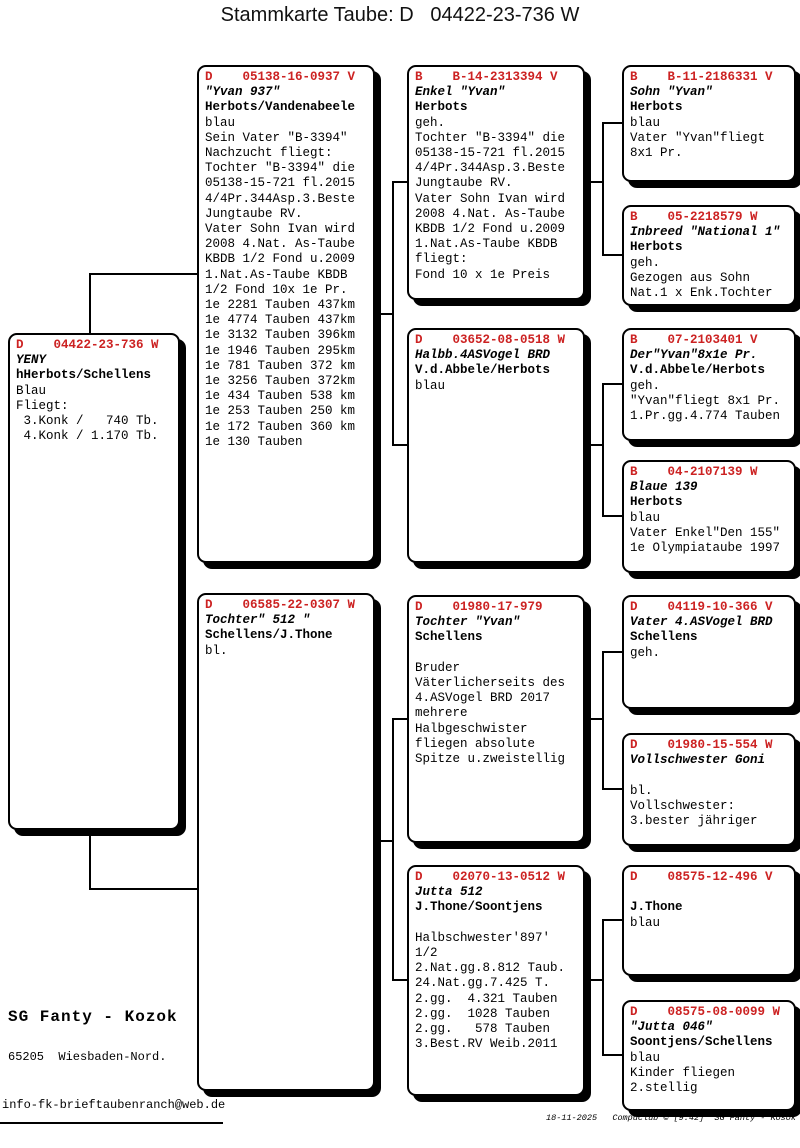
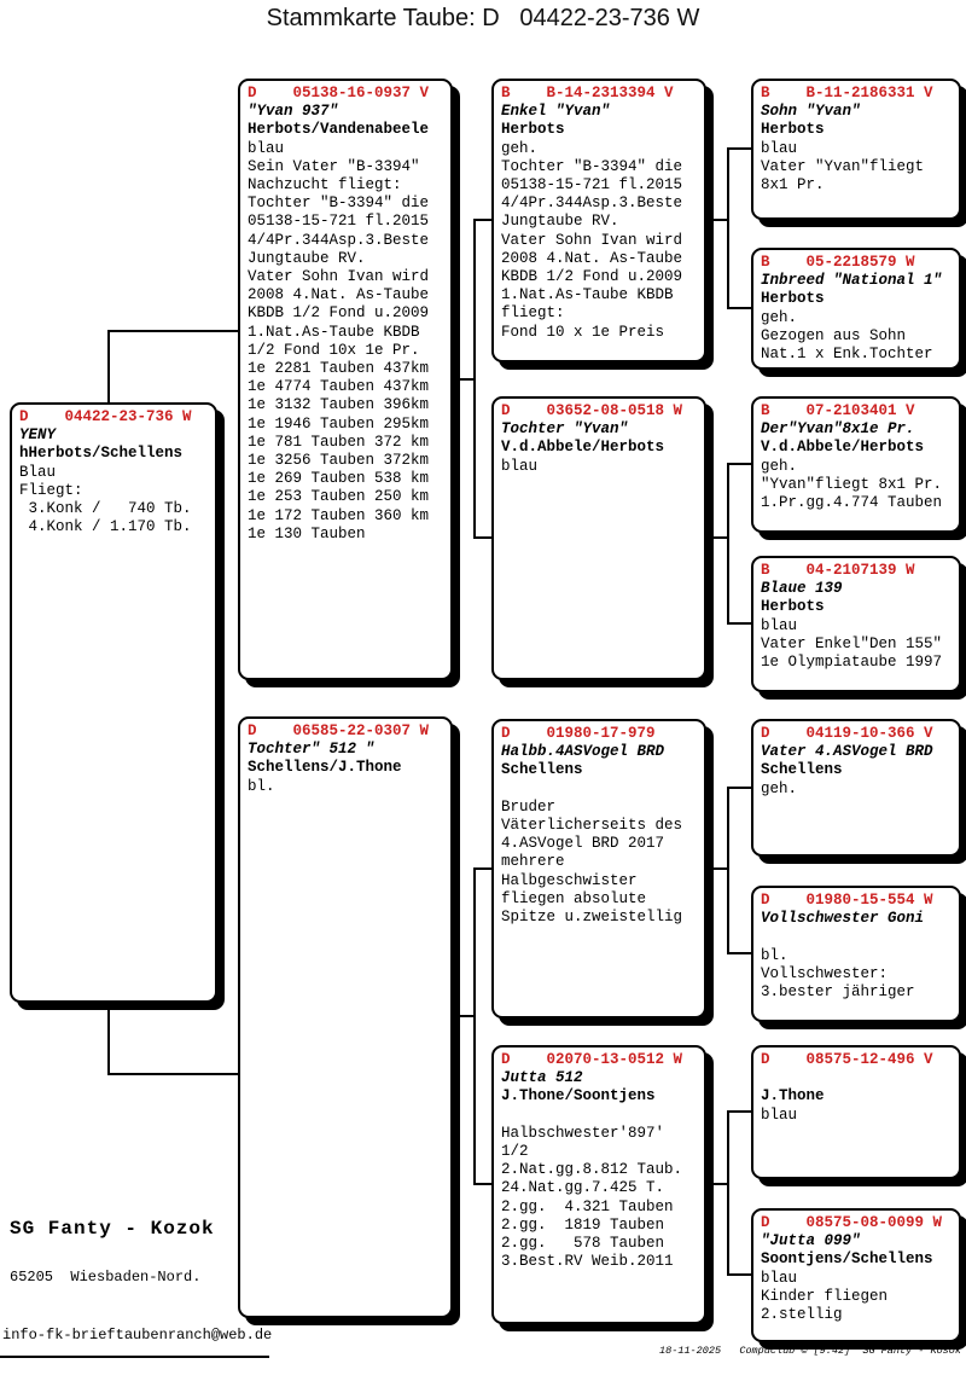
  Stammkarte Taube: D 04422-23-736 W
  D 04422-23-736 W
  YENY
  hHerbots/Schellens
  Blau
  Fliegt:
  3.Konk / 740 Tb.
  4.Konk / 1.170 Tb.
  D 05138-16-0937 V
  "Yvan 937"
  Herbots/Vandenabeele
  blau
  Sein Vater "B-3394"
  Nachzucht fliegt:
  Tochter "B-3394" die
  05138-15-721 fl.2015
  4/4Pr.344Asp.3.Beste
  Jungtaube RV.
  Vater Sohn Ivan wird
  2008 4.Nat. As-Taube
  KBDB 1/2 Fond u.2009
  1.Nat.As-Taube KBDB
  1/2 Fond 10x 1e Pr.
  1e 2281 Tauben 437km
  1e 4774 Tauben 437km
  1e 3132 Tauben 396km
  1e 1946 Tauben 295km
  1e 781 Tauben 372 km
  1e 3256 Tauben 372km
- 1e 434 Tauben 538 km
+ 1e 269 Tauben 538 km
  1e 253 Tauben 250 km
  1e 172 Tauben 360 km
  1e 130 Tauben
  D 06585-22-0307 W
  Tochter" 512 "
  Schellens/J.Thone
  bl.
  B B-14-2313394 V
  Enkel "Yvan"
  Herbots
  geh.
  Tochter "B-3394" die
  05138-15-721 fl.2015
  4/4Pr.344Asp.3.Beste
  Jungtaube RV.
  Vater Sohn Ivan wird
  2008 4.Nat. As-Taube
  KBDB 1/2 Fond u.2009
  1.Nat.As-Taube KBDB
  fliegt:
  Fond 10 x 1e Preis
  D 03652-08-0518 W
- Halbb.4ASVogel BRD
+ Tochter "Yvan"
  V.d.Abbele/Herbots
  blau
  D 01980-17-979
- Tochter "Yvan"
+ Halbb.4ASVogel BRD
  Schellens
  Bruder
  Väterlicherseits des
  4.ASVogel BRD 2017
  mehrere
  Halbgeschwister
  fliegen absolute
  Spitze u.zweistellig
  D 02070-13-0512 W
  Jutta 512
  J.Thone/Soontjens
  Halbschwester'897'
  1/2
  2.Nat.gg.8.812 Taub.
  24.Nat.gg.7.425 T.
  2.gg. 4.321 Tauben
- 2.gg. 1028 Tauben
+ 2.gg. 1819 Tauben
  2.gg. 578 Tauben
  3.Best.RV Weib.2011
  B B-11-2186331 V
  Sohn "Yvan"
  Herbots
  blau
  Vater "Yvan"fliegt
  8x1 Pr.
  B 05-2218579 W
  Inbreed "National 1"
  Herbots
  geh.
  Gezogen aus Sohn
  Nat.1 x Enk.Tochter
  B 07-2103401 V
  Der"Yvan"8x1e Pr.
  V.d.Abbele/Herbots
  geh.
  "Yvan"fliegt 8x1 Pr.
  1.Pr.gg.4.774 Tauben
  B 04-2107139 W
  Blaue 139
  Herbots
  blau
  Vater Enkel"Den 155"
  1e Olympiataube 1997
  D 04119-10-366 V
  Vater 4.ASVogel BRD
  Schellens
  geh.
  D 01980-15-554 W
  Vollschwester Goni
  bl.
  Vollschwester:
  3.bester jähriger
  D 08575-12-496 V
  J.Thone
  blau
  D 08575-08-0099 W
- "Jutta 046"
+ "Jutta 099"
  Soontjens/Schellens
  blau
  Kinder fliegen
  2.stellig
  SG Fanty - Kozok
  65205 Wiesbaden-Nord.
  info-fk-brieftaubenranch@web.de
  18-11-2025 Compuclub © [9.42] SG Fanty - Kosok
